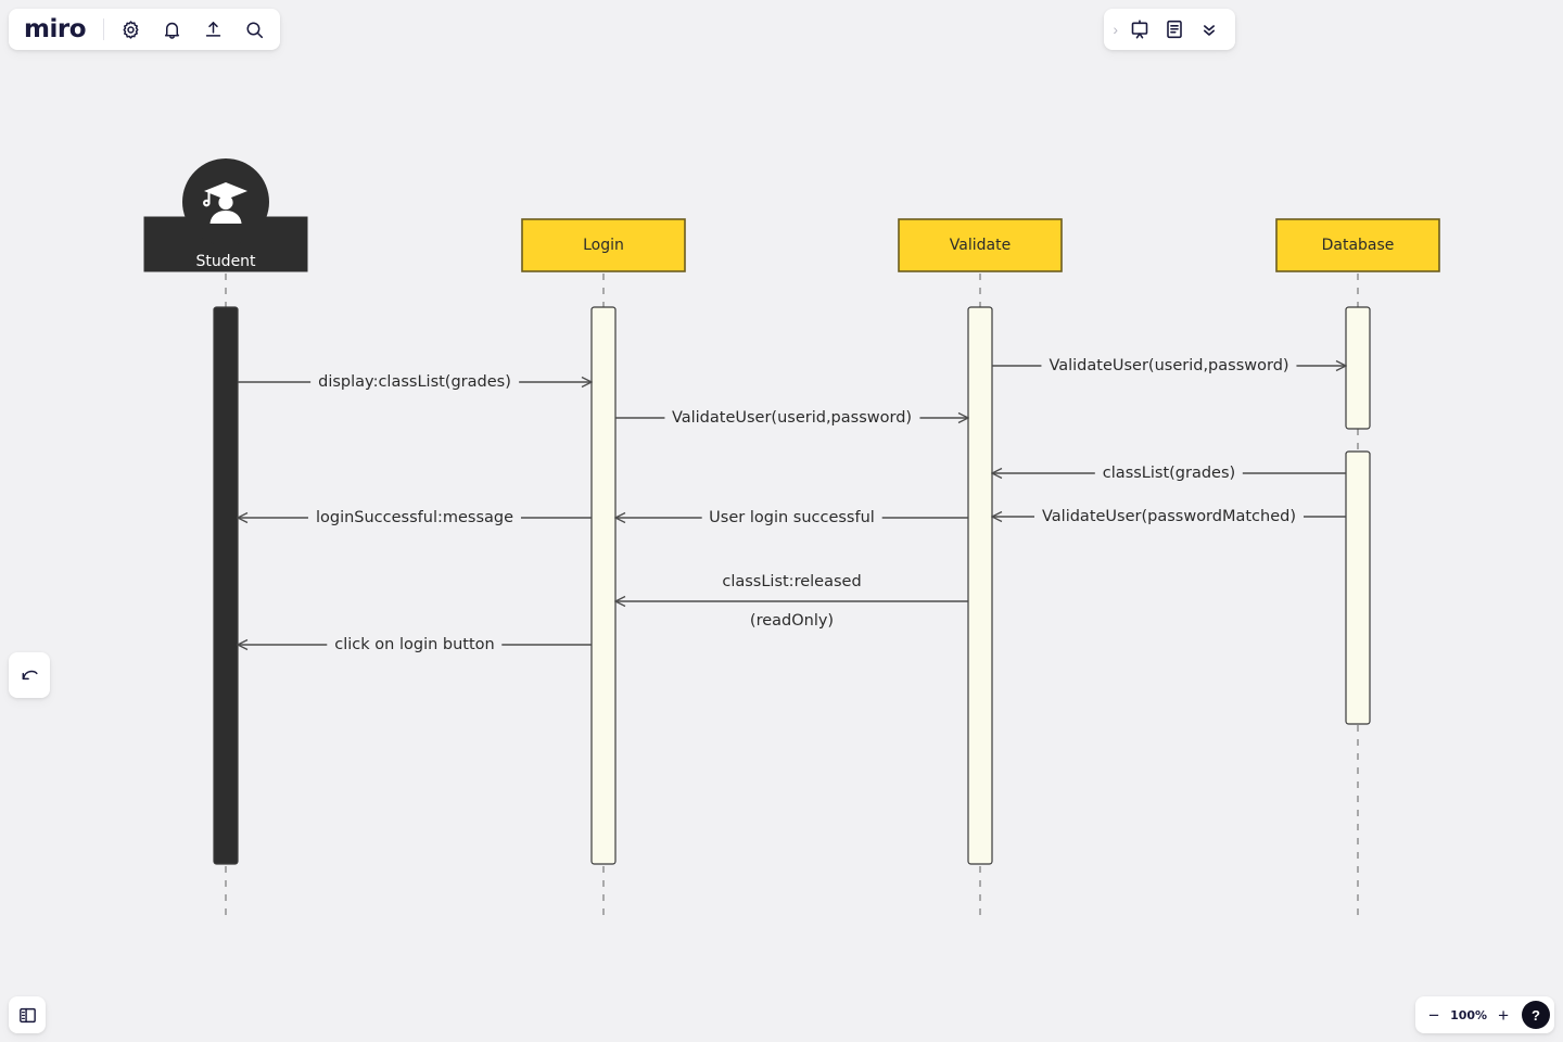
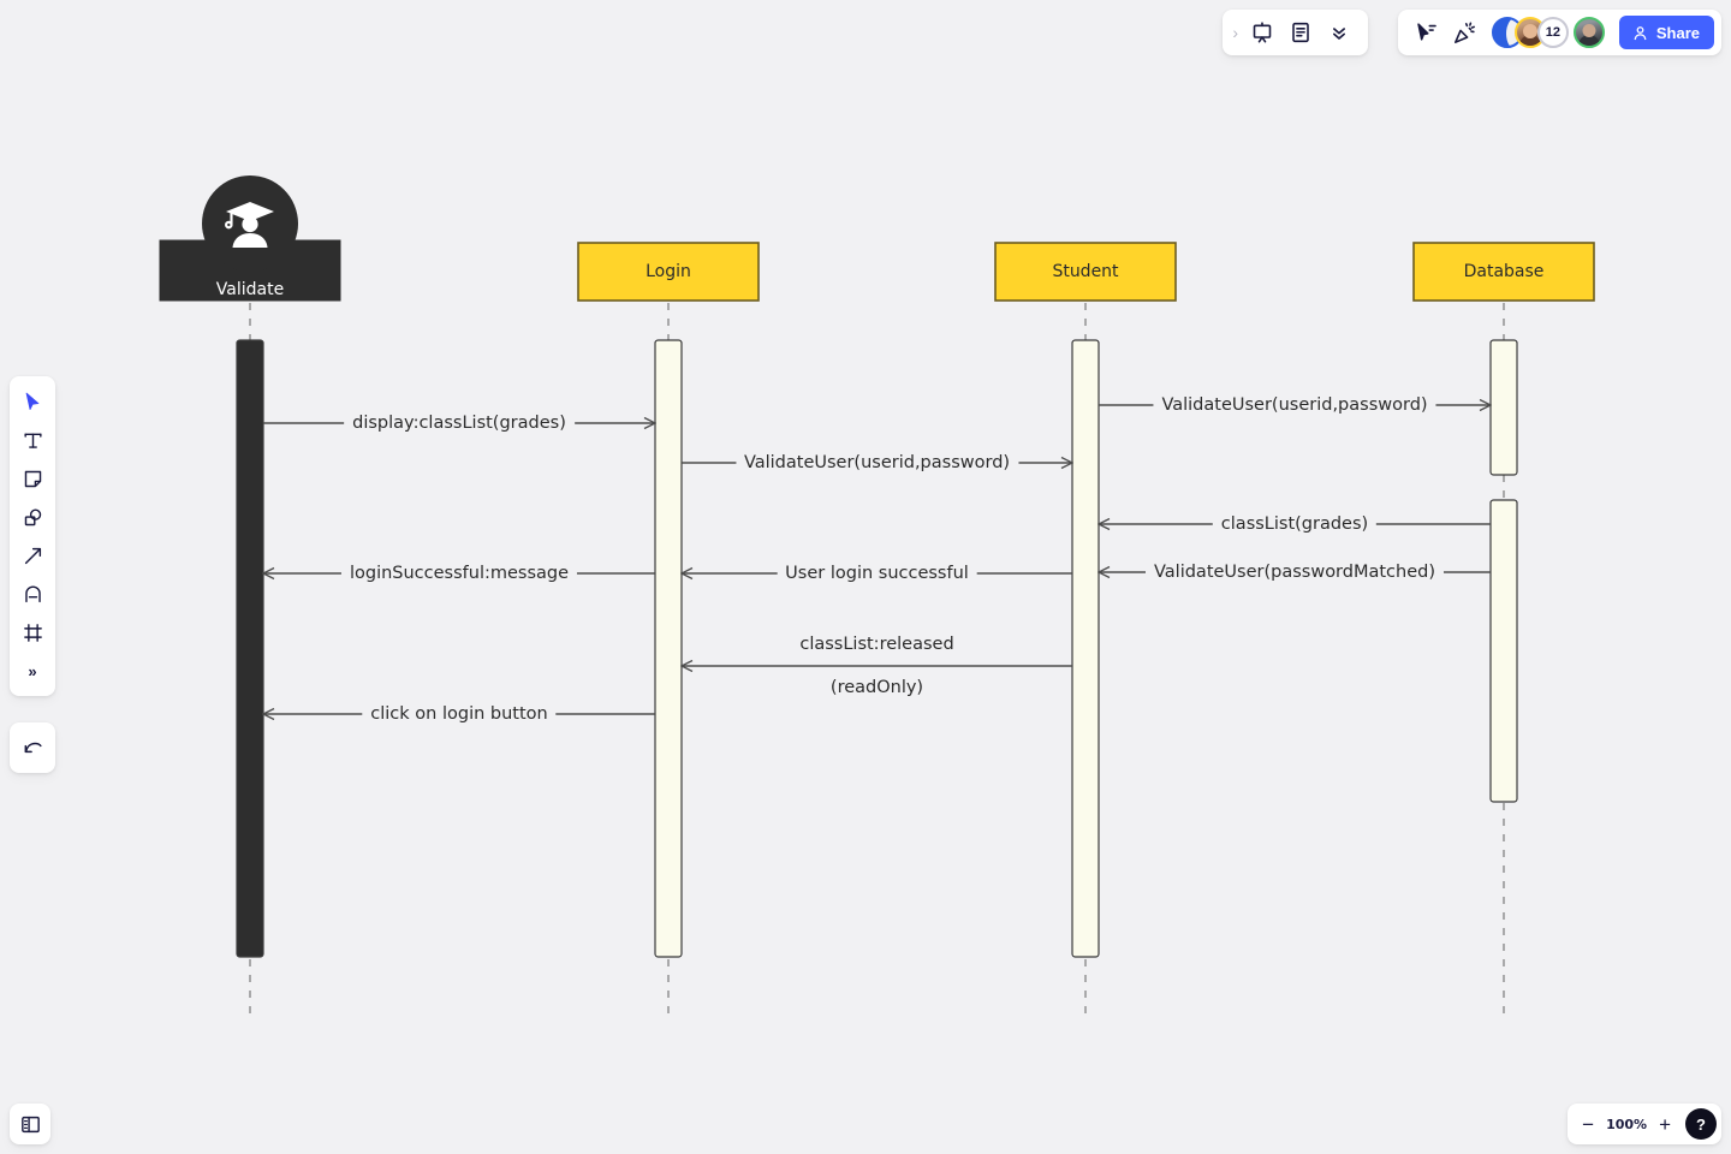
- Student
+ Validate
  Login
- Validate
+ Student
  Database
  display:classList(grades)
  ValidateUser(userid,password)
  ValidateUser(userid,password)
  classList(grades)
  loginSuccessful:message
  User login successful
  ValidateUser(passwordMatched)
  classList:released
  (readOnly)
  click on login button
- miro
  ›
+ 12
+ Share
+ »
  −
  100%
  +
  ?
